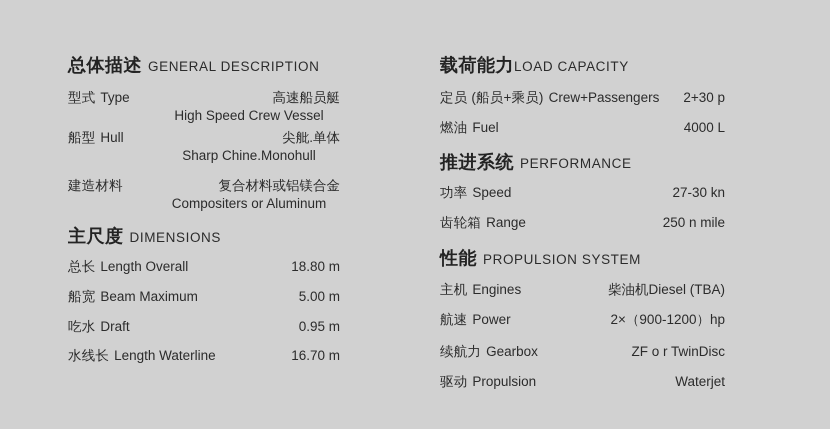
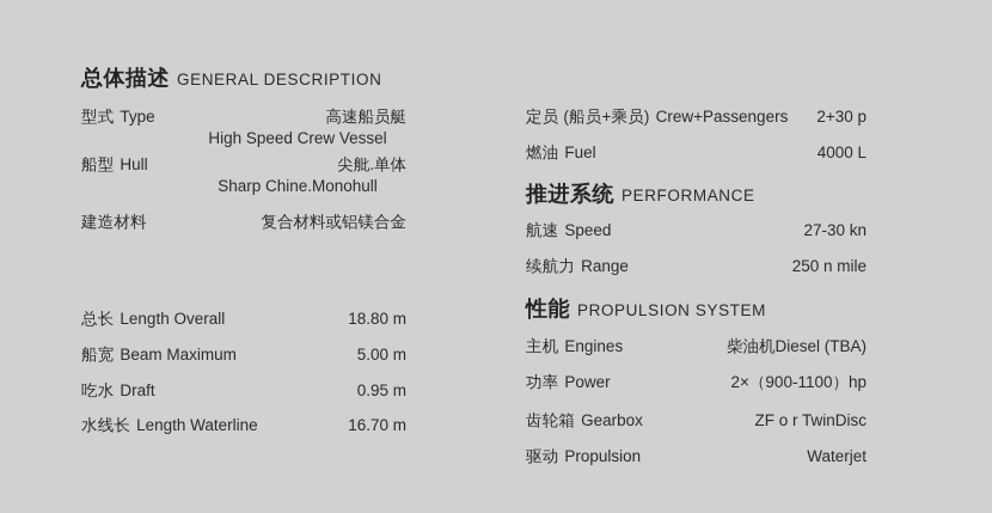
  总体描述 GENERAL DESCRIPTION
  型式 Type
  高速船员艇
  High Speed Crew Vessel
  船型 Hull
  尖舭.单体
  Sharp Chine.Monohull
  建造材料
  复合材料或铝镁合金
- Compositers or Aluminum
- 主尺度 DIMENSIONS
  总长 Length Overall
  18.80 m
  船宽 Beam Maximum
  5.00 m
  吃水 Draft
  0.95 m
  水线长 Length Waterline
  16.70 m
- 载荷能力LOAD CAPACITY
  定员 (船员+乘员) Crew+Passengers
  2+30 p
  燃油 Fuel
  4000 L
  推进系统 PERFORMANCE
- 功率 Speed
+ 航速 Speed
  27-30 kn
- 齿轮箱 Range
+ 续航力 Range
  250 n mile
  性能 PROPULSION SYSTEM
  主机 Engines
  柴油机Diesel (TBA)
- 航速 Power
+ 功率 Power
- 2×（900-1200）hp
+ 2×（900-1100）hp
- 续航力 Gearbox
+ 齿轮箱 Gearbox
  ZF o r TwinDisc
  驱动 Propulsion
  Waterjet
